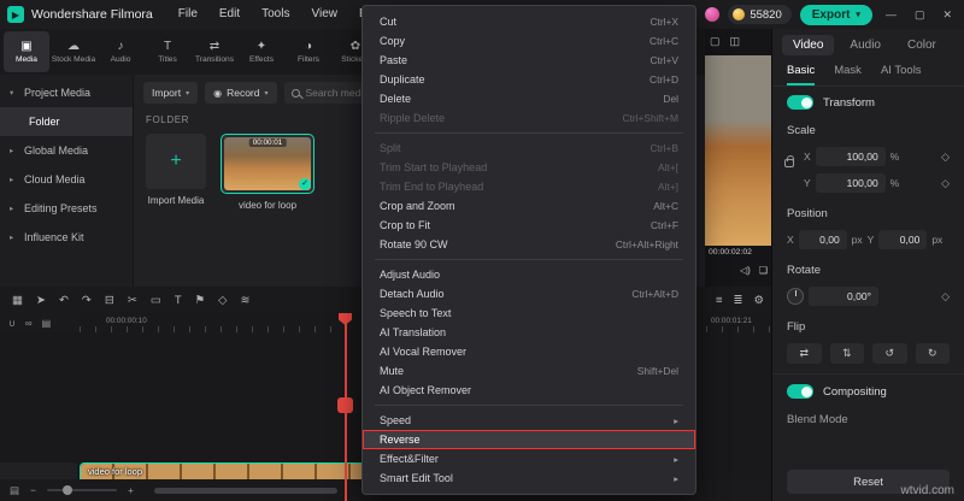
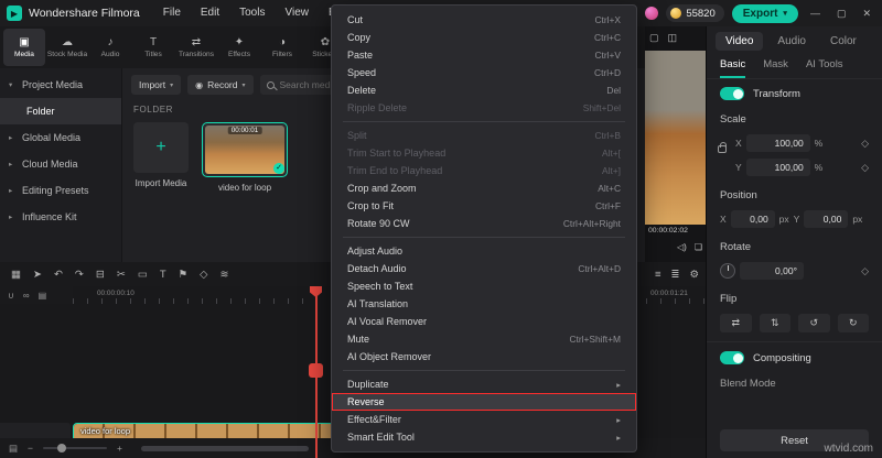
  ▶
  Wondershare Filmora
  File
  Edit
  Tools
  View
  55820
  Export
  —
  ▢
  ✕
  ▣
  ☁
  ♪
  T
  ⇄
  ✦
  ◑
  ✿
  Project Media
  Folder
  Global Media
  Cloud Media
  Editing Presets
  Influence Kit
  Import
  ◉
  Record
  Search med
  FOLDER
  +
  Import Media
  video for loop
  ▢
  ◫
  ◁)
  ❏
  Video
  Audio
  Color
  Basic
  Mask
  AI Tools
  Transform
  Scale
  X
  100,00
  %
  ◇
  Y
  100,00
  %
  ◇
  Position
  X
  0,00
  px
  Y
  0,00
  px
  Rotate
  0,00°
  ◇
  Flip
  ⇄
  ⇅
  ↺
  ↻
  Compositing
  Blend Mode
  Reset
  ▦
  ➤
  ↶
  ↷
  ⊟
  ✂
  ▭
  T
  ⚑
  ◇
  ≋
  ≡
  ≣
  ⚙
  ∪
  ∞
  ▤
  video for loop
  ▤
  −
  +
  Cut
  Ctrl+X
  Copy
  Ctrl+C
  Paste
  Ctrl+V
- Duplicate
+ Speed
  Ctrl+D
  Delete
  Del
  Ripple Delete
- Ctrl+Shift+M
+ Shift+Del
  Split
  Ctrl+B
  Trim Start to Playhead
  Alt+[
  Trim End to Playhead
  Alt+]
  Crop and Zoom
  Alt+C
  Crop to Fit
  Ctrl+F
  Rotate 90 CW
  Ctrl+Alt+Right
  Adjust Audio
  Detach Audio
  Ctrl+Alt+D
  Speech to Text
  AI Translation
  AI Vocal Remover
  Mute
- Shift+Del
+ Ctrl+Shift+M
  AI Object Remover
- Speed
+ Duplicate
  ▸
  Reverse
  Effect&Filter
  ▸
  Smart Edit Tool
  ▸
  wtvid.com
